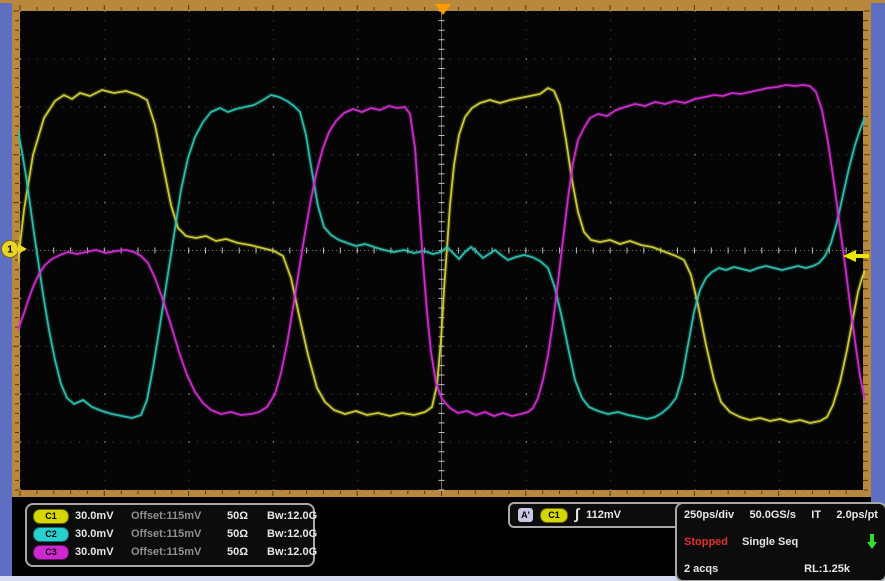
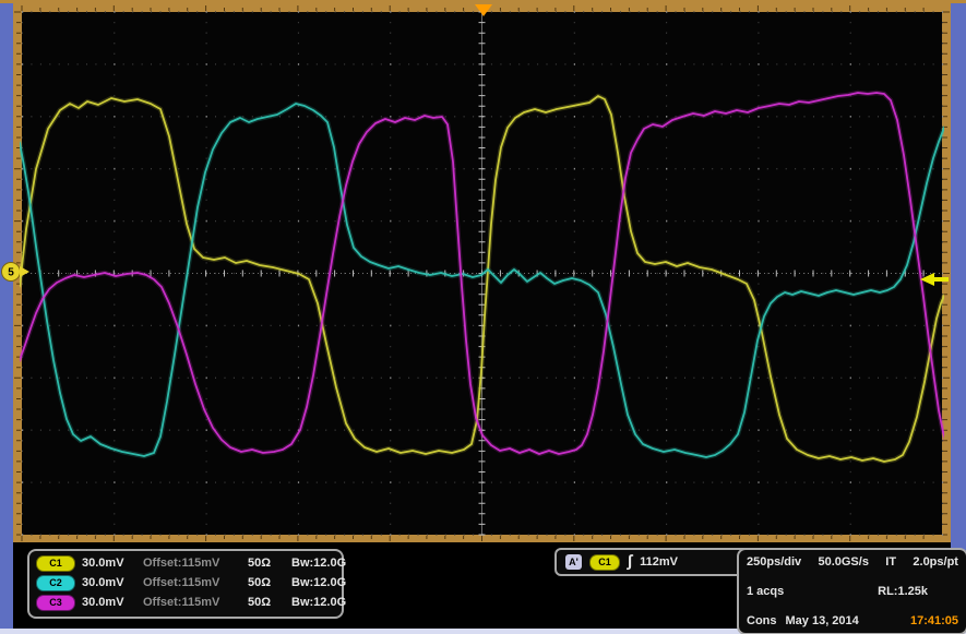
- 1
+ 5
  C1
  30.0mV
  Offset:115mV
  50Ω
  Bw:12.0G
  C2
  30.0mV
  Offset:115mV
  50Ω
  Bw:12.0G
  C3
  30.0mV
  Offset:115mV
  50Ω
  Bw:12.0G
  A'
  C1
  ∫
  112mV
  250ps/div
  50.0GS/s
  IT
  2.0ps/pt
- Stopped
- Single Seq
- 2 acqs
+ 1 acqs
  RL:1.25k
+ Cons
+ May 13, 2014
+ 17:41:05
